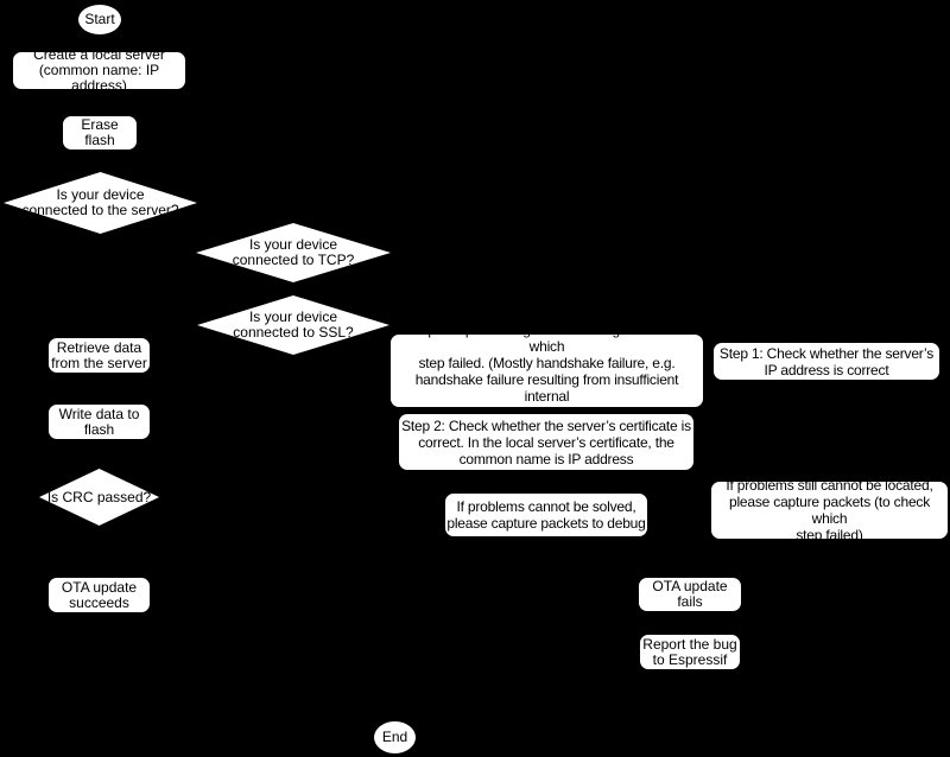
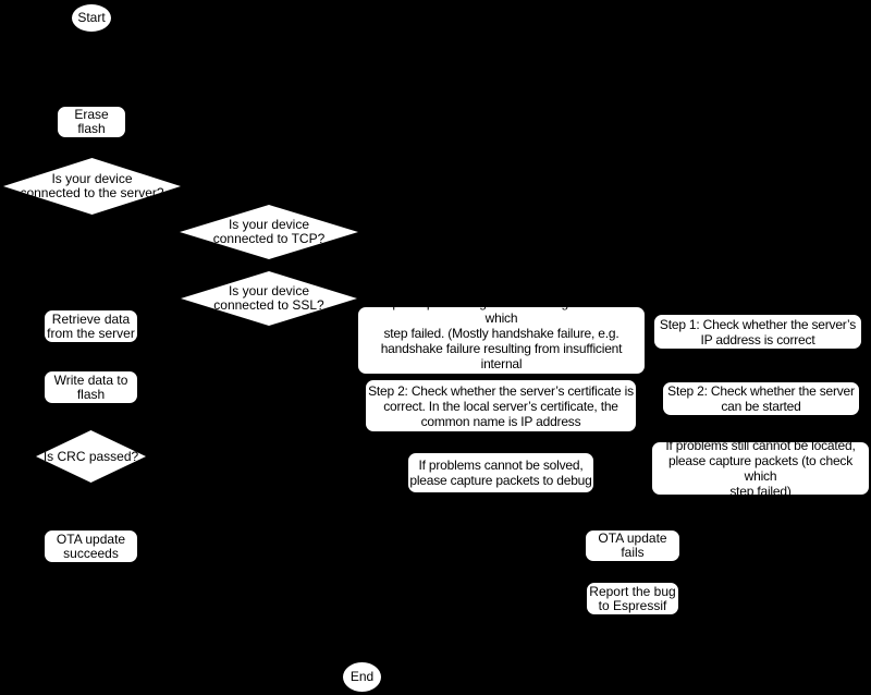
  Start
- Create a local server
- (common name: IP address)
  Erase flash
  Is your device
  onnected to the server
  Is your device
  connected to TCP?
  Is your device
  connected to SSL?
  Retrieve data
  from the server
  Write data to
  flash
  Is CRC passed?
  OTA update
  succeeds
  Step 1: Open debug in menuconfig and check which
  step failed. (Mostly handshake failure, e.g.
  handshake failure resulting from insufficient internal
  Step 2: Check whether the server’s certificate is
  correct. In the local server’s certificate, the
  common name is IP address
  If problems cannot be solved,
  please capture packets to debug
  Step 1: Check whether the server’s
  IP address is correct
+ Step 2: Check whether the server
+ can be started
  If problems still cannot be located,
  please capture packets (to check which
  step failed)
  OTA update fails
  Report the bug
  to Espressif
  End
